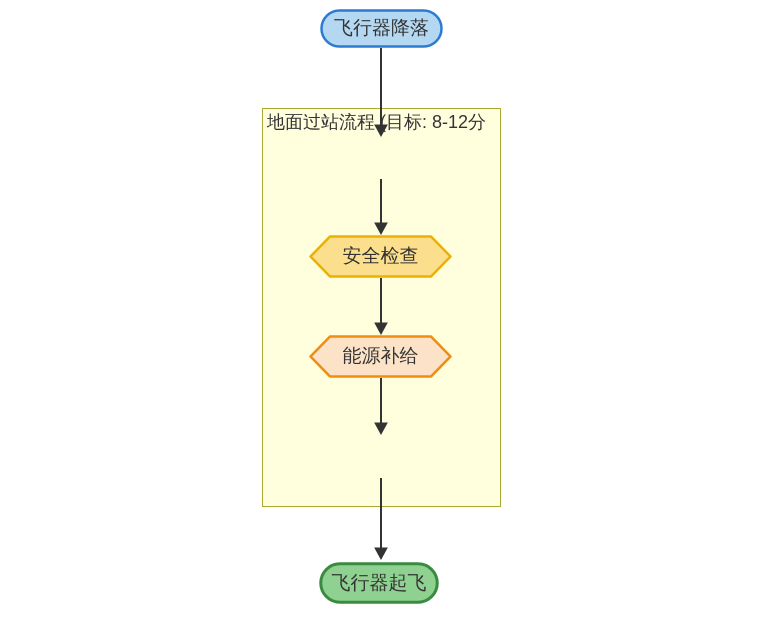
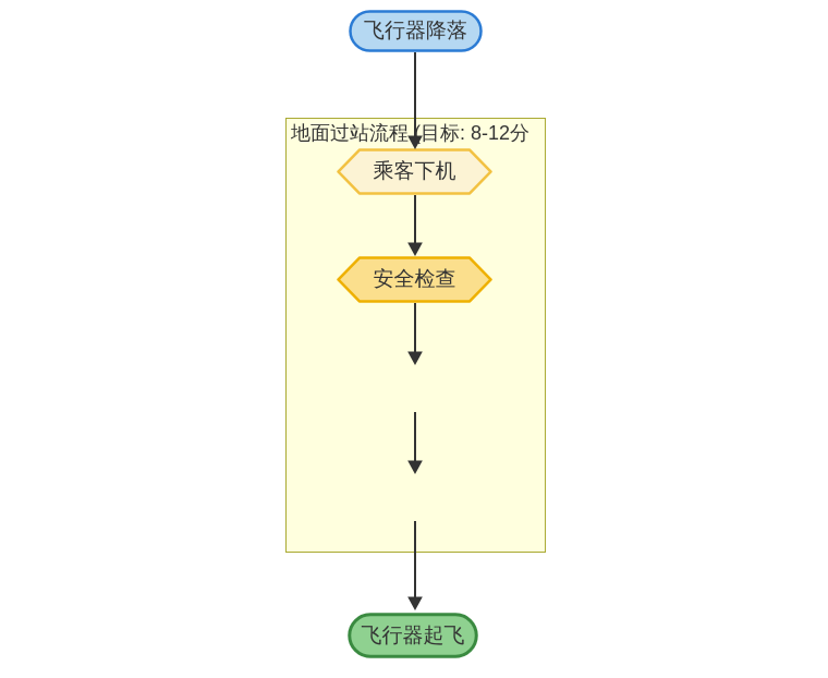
  地面过站流程 (目标: 8-12分
  飞行器降落
+ 乘客下机
  安全检查
- 能源补给
  飞行器起飞
